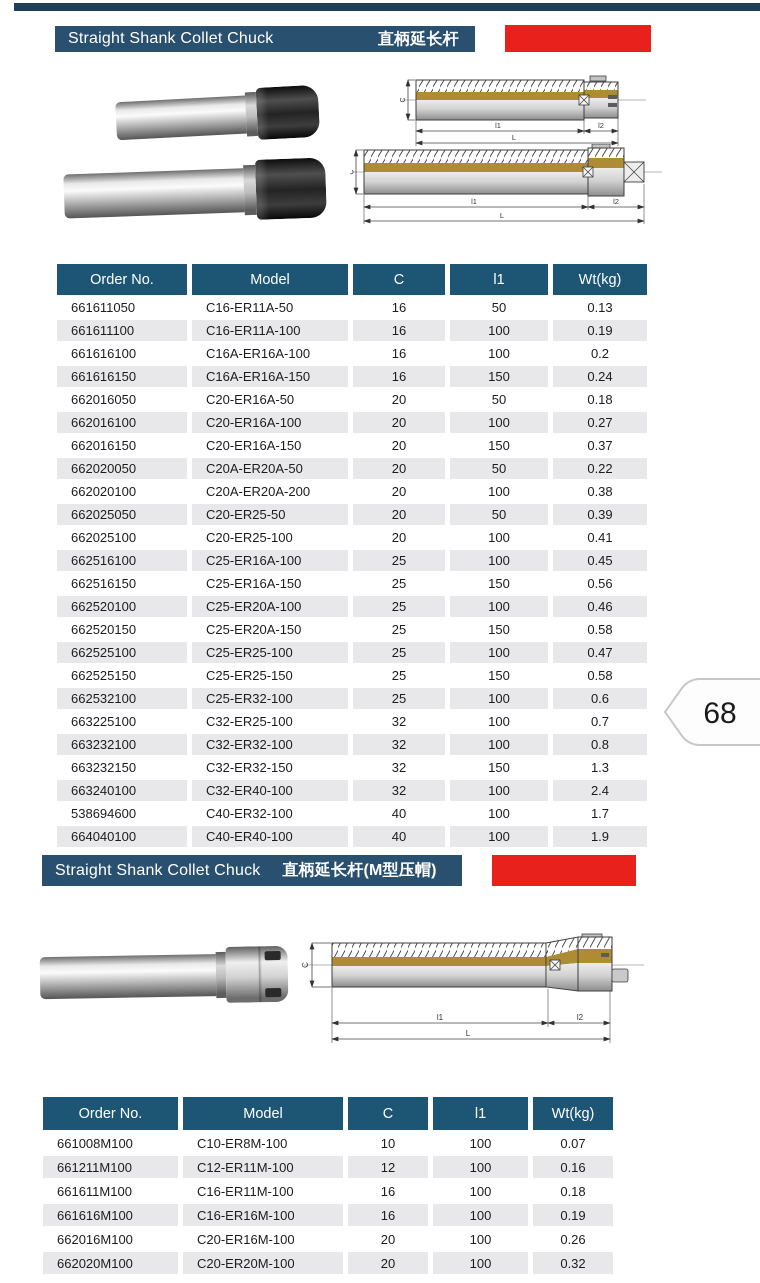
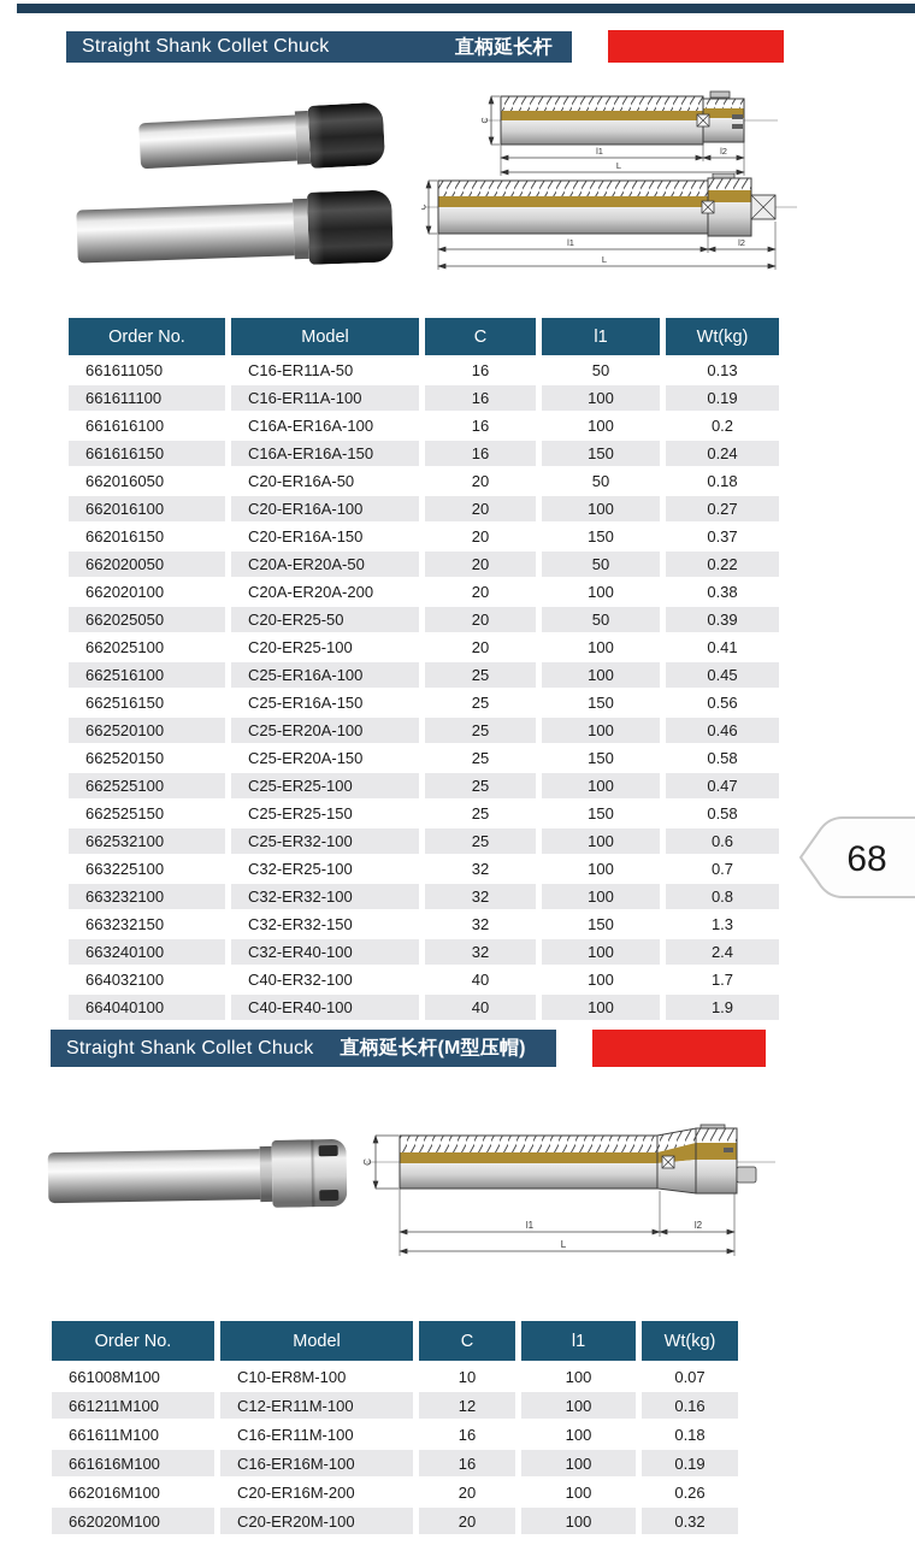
  Straight Shank Collet Chuck
  直柄延长杆
  l1
  l2
  L
  l1
  l2
  L
  Order No.
  Model
  C
  l1
  Wt(kg)
  661611050
  C16-ER11A-50
  16
  50
  0.13
  661611100
  C16-ER11A-100
  16
  100
  0.19
  661616100
  C16A-ER16A-100
  16
  100
  0.2
  661616150
  C16A-ER16A-150
  16
  150
  0.24
  662016050
  C20-ER16A-50
  20
  50
  0.18
  662016100
  C20-ER16A-100
  20
  100
  0.27
  662016150
  C20-ER16A-150
  20
  150
  0.37
  662020050
  C20A-ER20A-50
  20
  50
  0.22
  662020100
  C20A-ER20A-200
  20
  100
  0.38
  662025050
  C20-ER25-50
  20
  50
  0.39
  662025100
  C20-ER25-100
  20
  100
  0.41
  662516100
  C25-ER16A-100
  25
  100
  0.45
  662516150
  C25-ER16A-150
  25
  150
  0.56
  662520100
  C25-ER20A-100
  25
  100
  0.46
  662520150
  C25-ER20A-150
  25
  150
  0.58
  662525100
  C25-ER25-100
  25
  100
  0.47
  662525150
  C25-ER25-150
  25
  150
  0.58
  662532100
  C25-ER32-100
  25
  100
  0.6
  663225100
  C32-ER25-100
  32
  100
  0.7
  663232100
  C32-ER32-100
  32
  100
  0.8
  663232150
  C32-ER32-150
  32
  150
  1.3
  663240100
  C32-ER40-100
  32
  100
  2.4
- 538694600
+ 664032100
  C40-ER32-100
  40
  100
  1.7
  664040100
  C40-ER40-100
  40
  100
  1.9
  68
  Straight Shank Collet Chuck
  直柄延长杆(M型压帽)
  l1
  l2
  L
  Order No.
  Model
  C
  l1
  Wt(kg)
  661008M100
  C10-ER8M-100
  10
  100
  0.07
  661211M100
  C12-ER11M-100
  12
  100
  0.16
  661611M100
  C16-ER11M-100
  16
  100
  0.18
  661616M100
  C16-ER16M-100
  16
  100
  0.19
  662016M100
- C20-ER16M-100
+ C20-ER16M-200
  20
  100
  0.26
  662020M100
  C20-ER20M-100
  20
  100
  0.32
